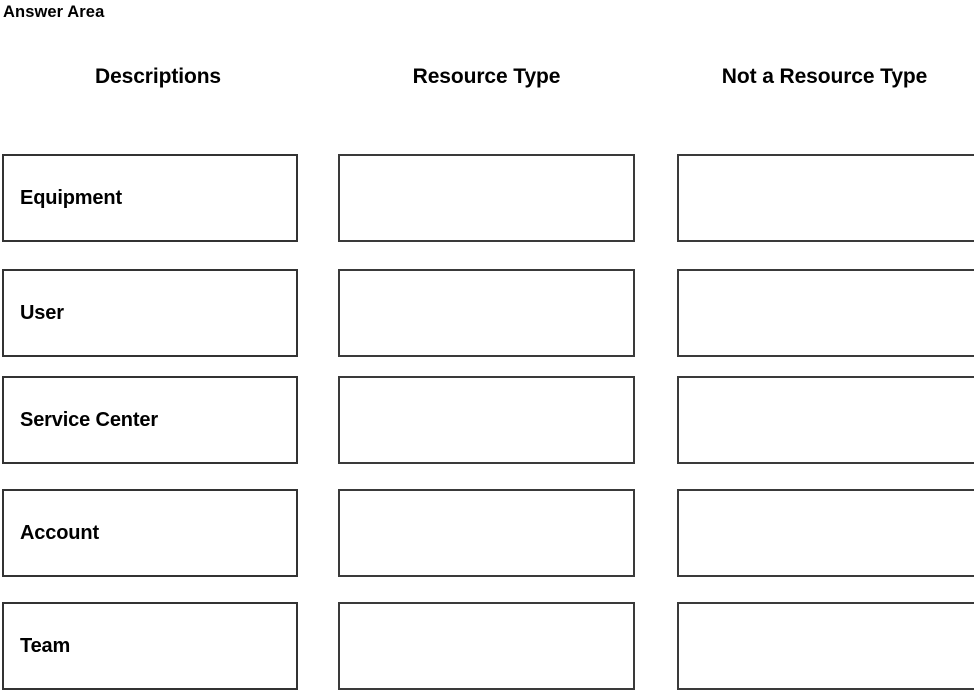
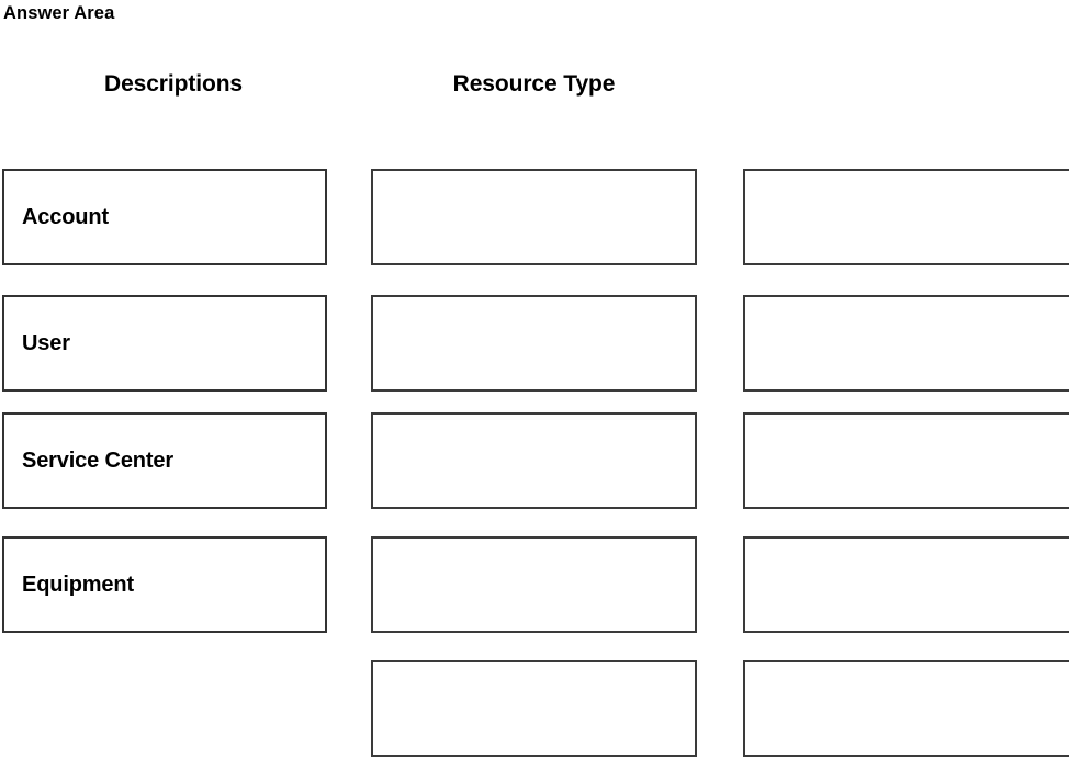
  Answer Area
  Descriptions
  Resource Type
- Not a Resource Type
- Equipment
+ Account
  User
  Service Center
- Account
+ Equipment
- Team
